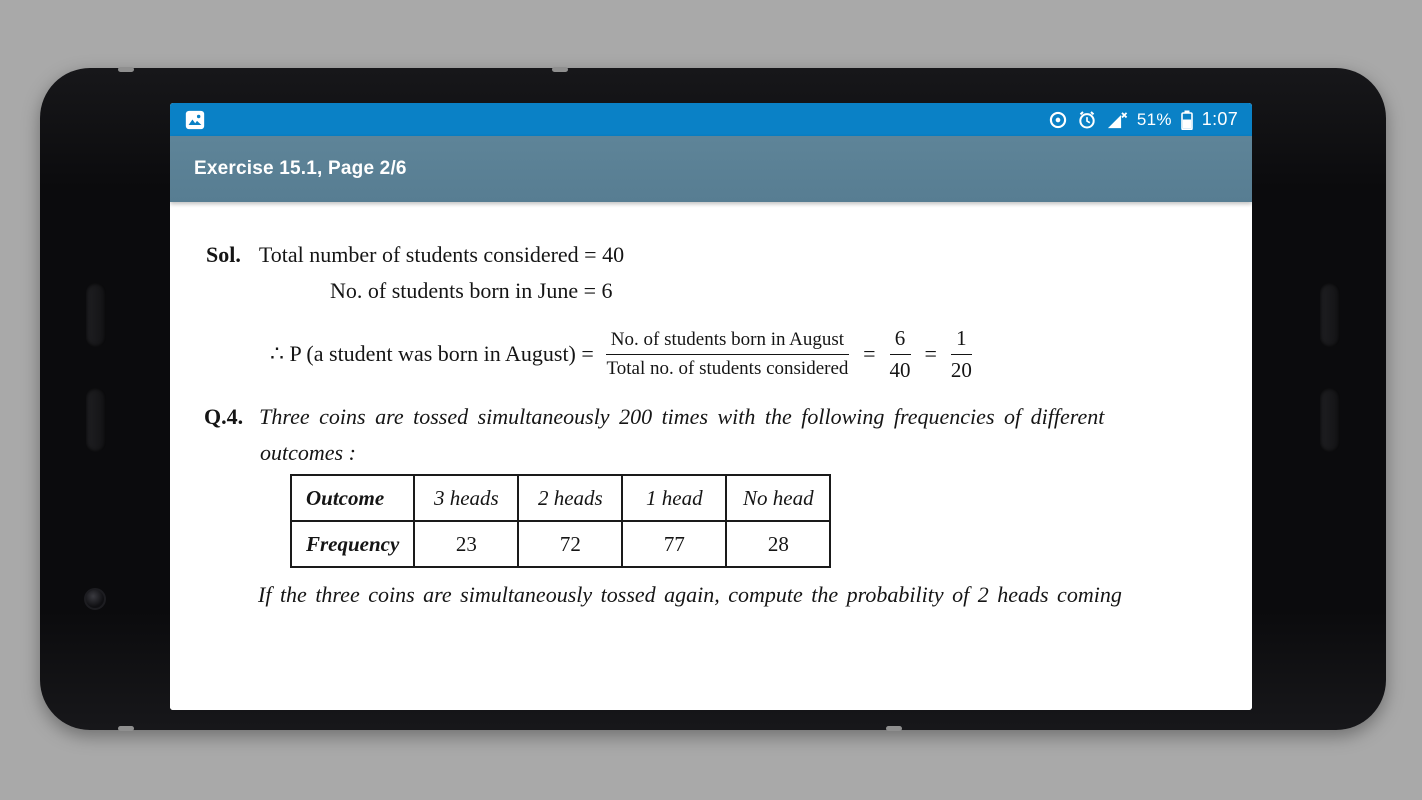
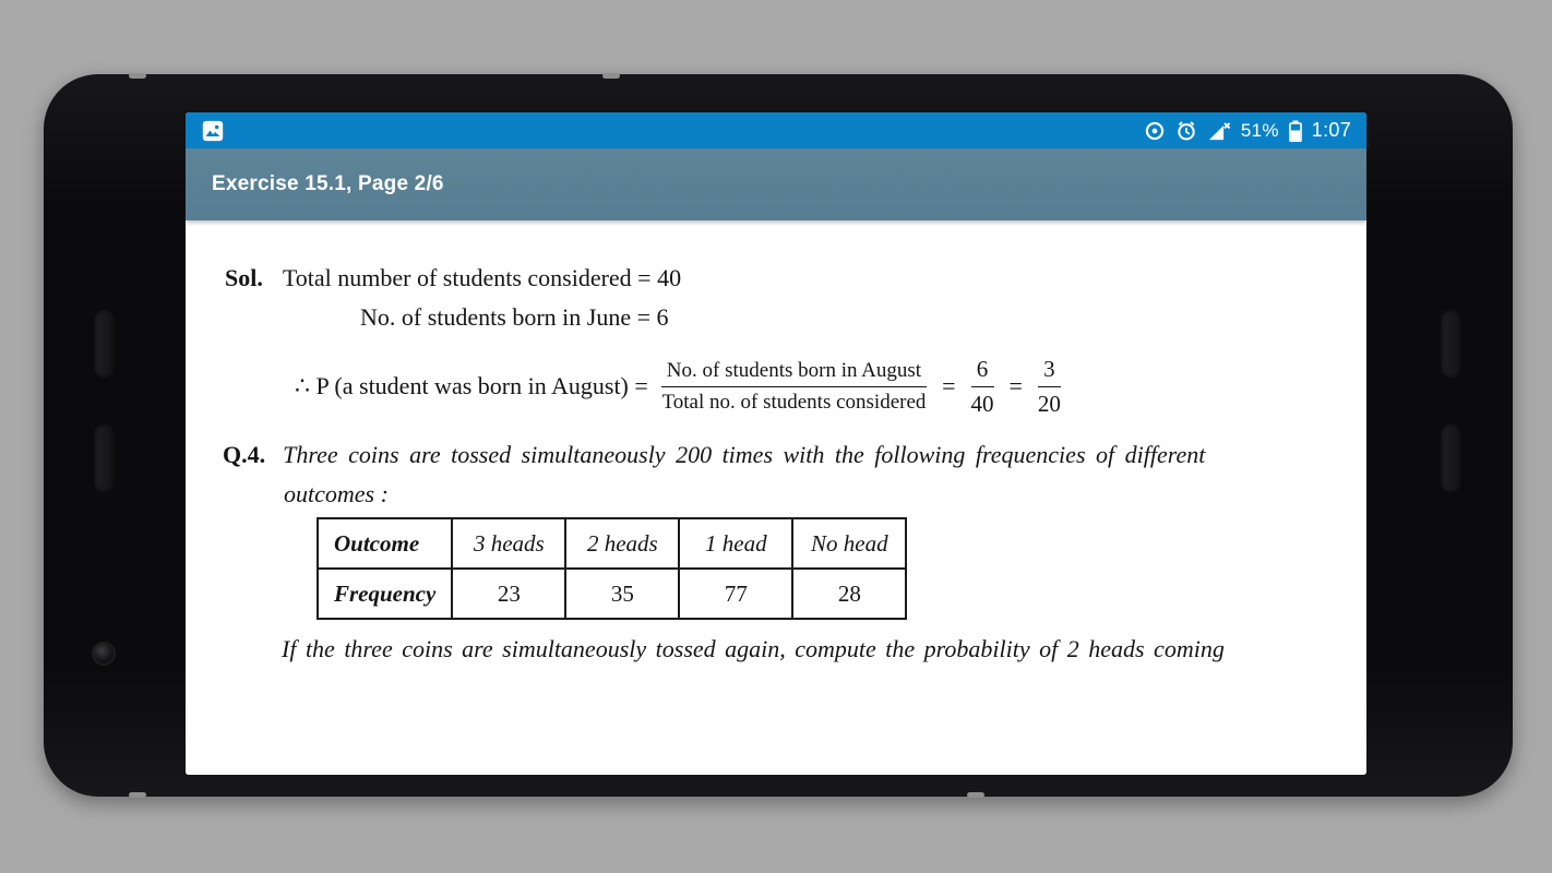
  51%
  1:07
  Exercise 15.1, Page 2/6
  Sol. Total number of students considered = 40
  No. of students born in June = 6
  ∴ P (a student was born in August) =
  No. of students born in August
  Total no. of students considered
  =
  6
  40
  =
- 1
+ 3
  20
  Q.4. Three coins are tossed simultaneously 200 times with the following frequencies of different
  outcomes :
  Outcome	3 heads	2 heads	1 head	No head
- Frequency	23	72	77	28
+ Frequency	23	35	77	28
  If the three coins are simultaneously tossed again, compute the probability of 2 heads coming
